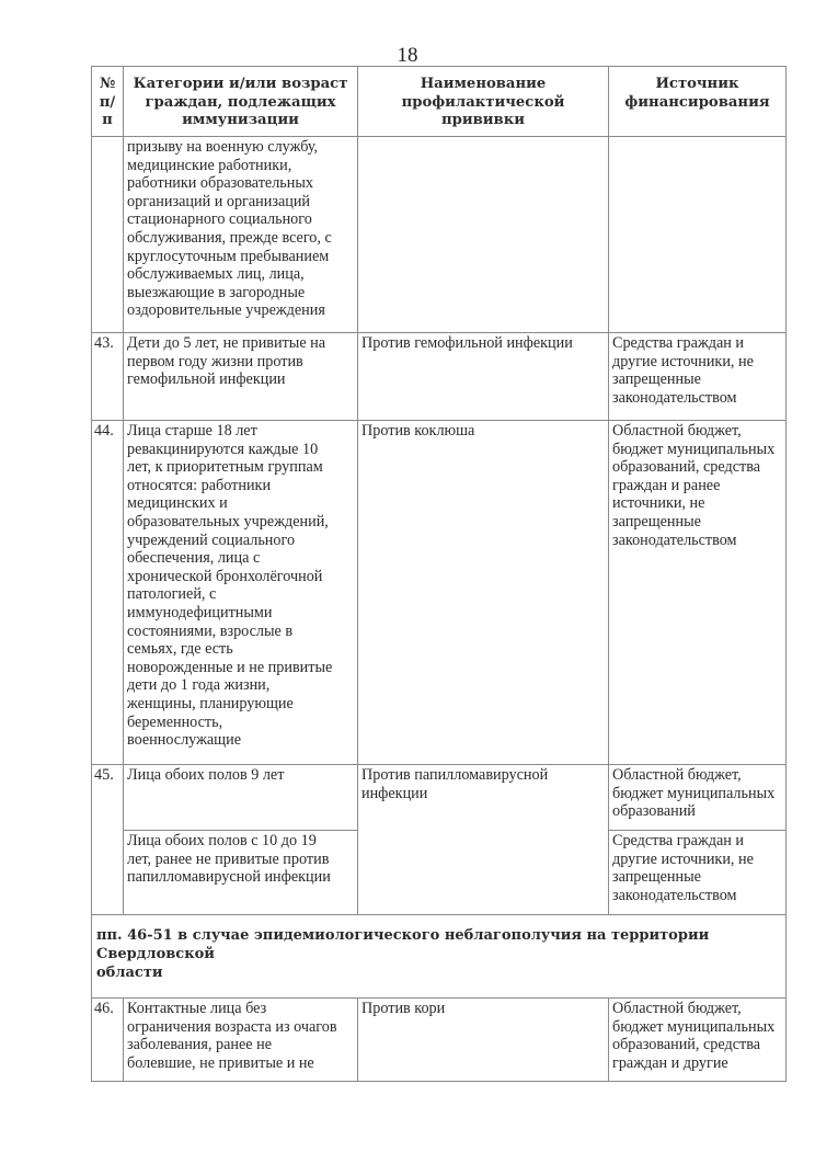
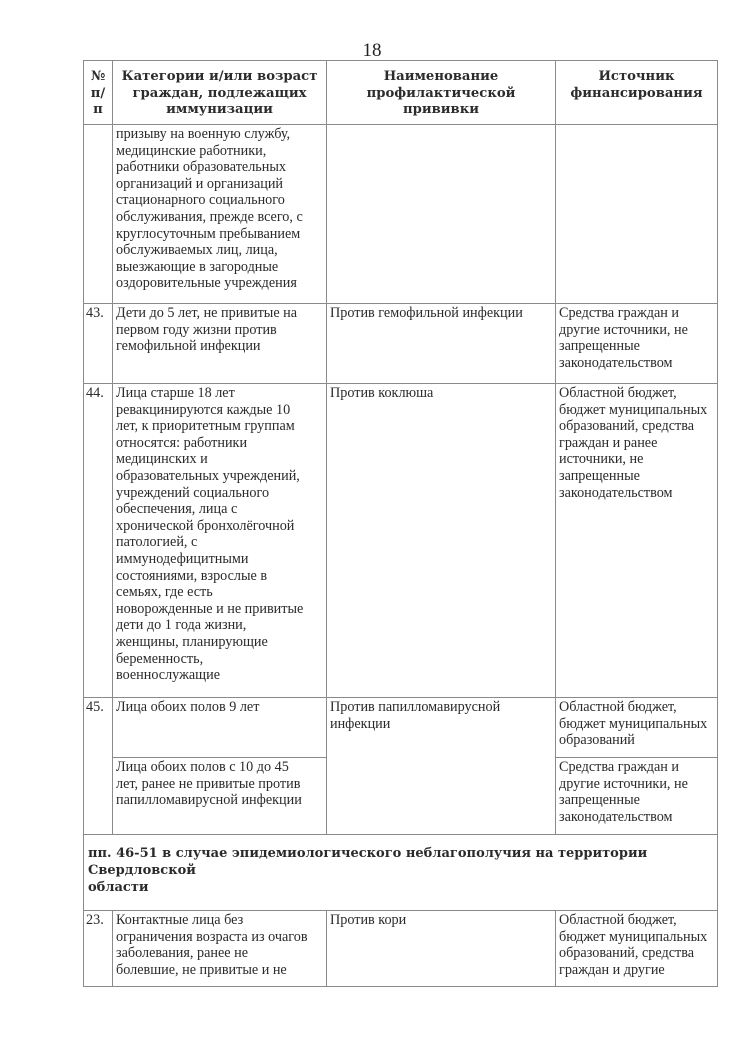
  18
  № п/ п	Категории и/или возраст граждан, подлежащих иммунизации	Наименование профилактической прививки	Источник финансирования
  	призыву на военную службу, медицинские работники, работники образовательных организаций и организаций стационарного социального обслуживания, прежде всего, с круглосуточным пребыванием обслуживаемых лиц, лица, выезжающие в загородные оздоровительные учреждения
  43.	Дети до 5 лет, не привитые на первом году жизни против гемофильной инфекции	Против гемофильной инфекции	Средства граждан и другие источники, не запрещенные законодательством
  44.	Лица старше 18 лет ревакцинируются каждые 10 лет, к приоритетным группам относятся: работники медицинских и образовательных учреждений, учреждений социального обеспечения, лица с хронической бронхолёгочной патологией, с иммунодефицитными состояниями, взрослые в семьях, где есть новорожденные и не привитые дети до 1 года жизни, женщины, планирующие беременность, военнослужащие	Против коклюша	Областной бюджет, бюджет муниципальных образований, средства граждан и ранее источники, не запрещенные законодательством
  45.	Лица обоих полов 9 лет	Против папилломавирусной инфекции	Областной бюджет, бюджет муниципальных образований
- Лица обоих полов с 10 до 19 лет, ранее не привитые против папилломавирусной инфекции	Средства граждан и другие источники, не запрещенные законодательством
+ Лица обоих полов с 10 до 45 лет, ранее не привитые против папилломавирусной инфекции	Средства граждан и другие источники, не запрещенные законодательством
  пп. 46-51 в случае эпидемиологического неблагополучия на территории Свердловской области
- 46.	Контактные лица без ограничения возраста из очагов заболевания, ранее не болевшие, не привитые и не	Против кори	Областной бюджет, бюджет муниципальных образований, средства граждан и другие
+ 23.	Контактные лица без ограничения возраста из очагов заболевания, ранее не болевшие, не привитые и не	Против кори	Областной бюджет, бюджет муниципальных образований, средства граждан и другие
